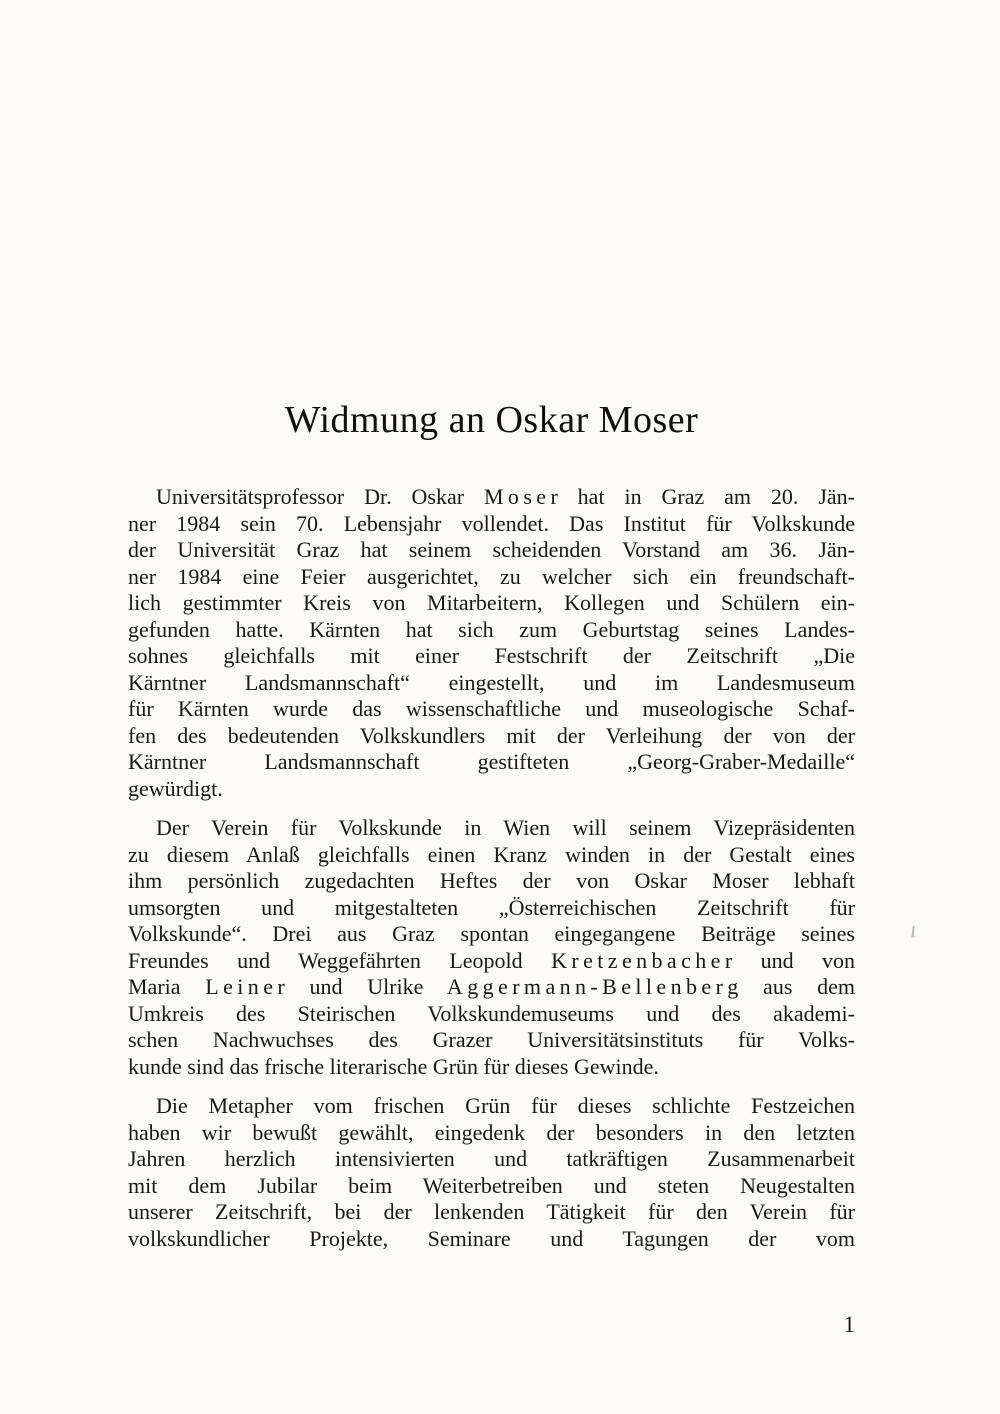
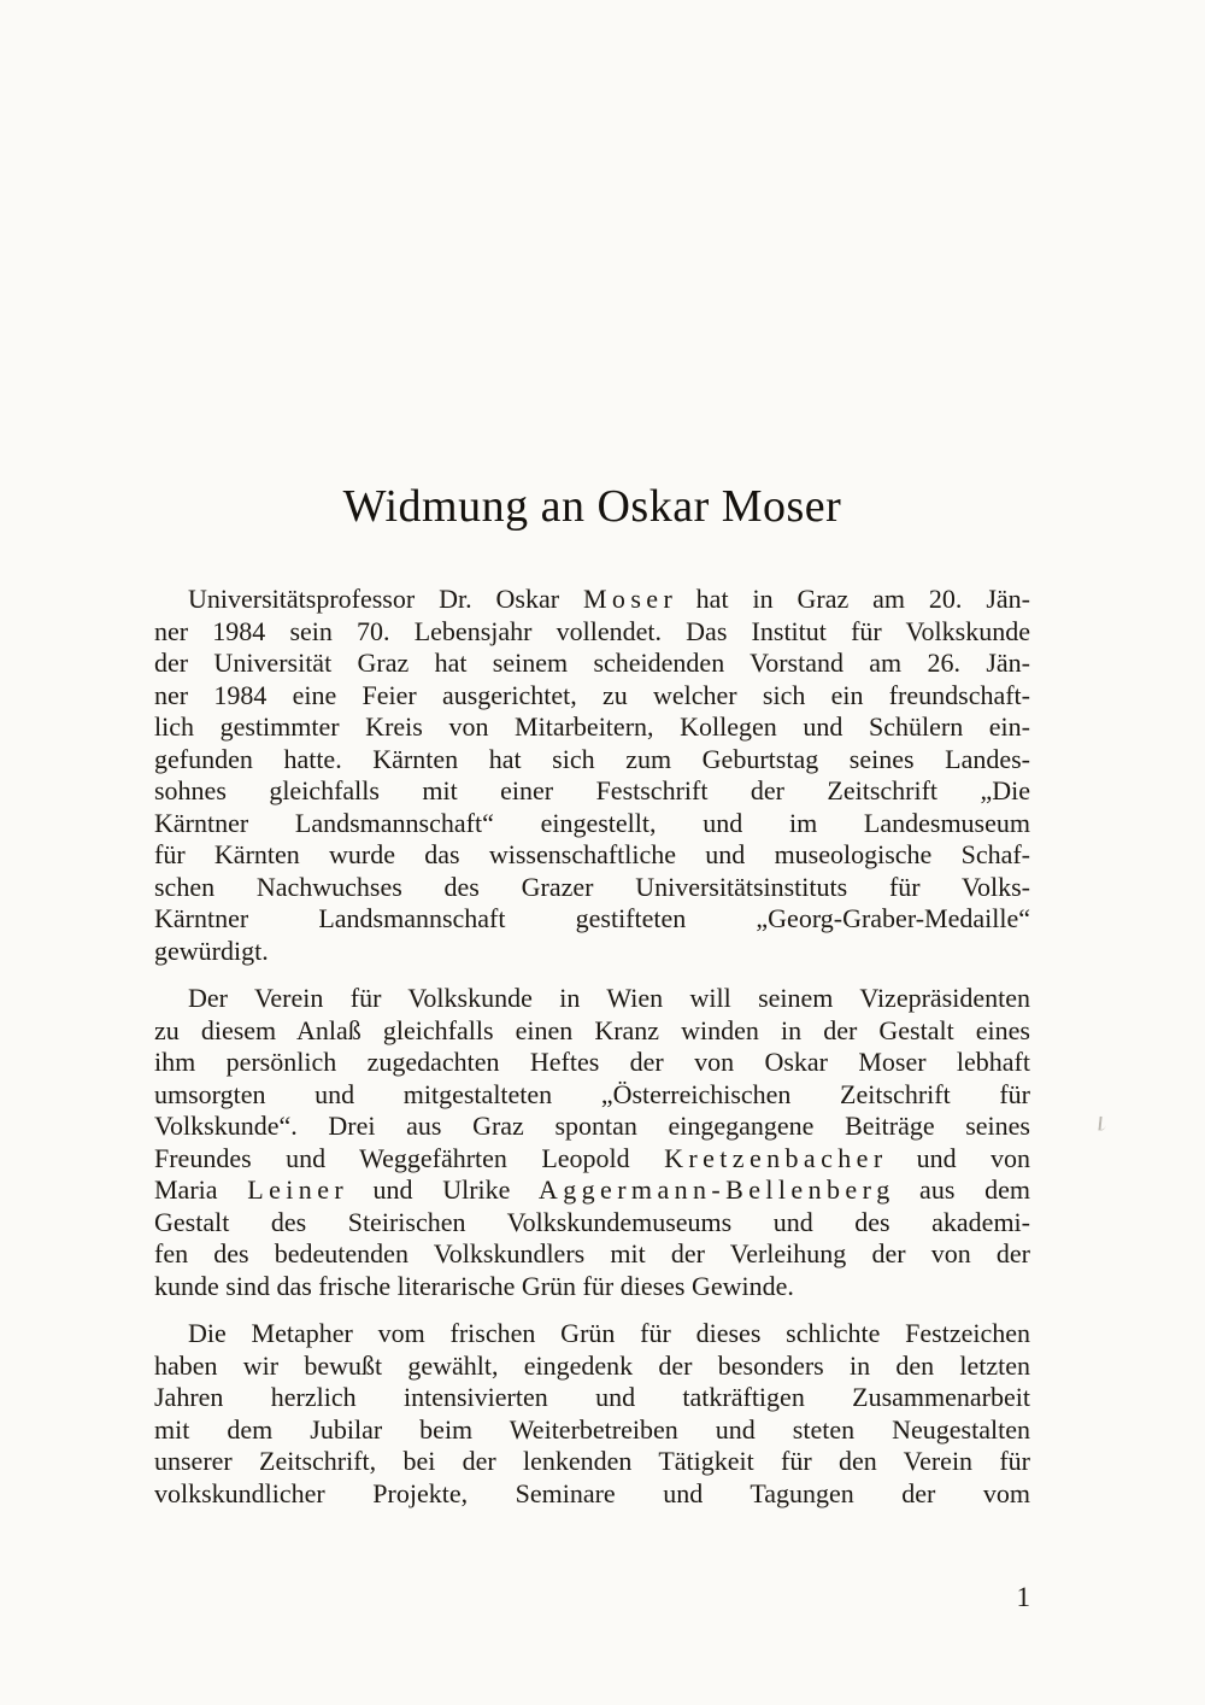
  Widmung an Oskar Moser
  Universitätsprofessor Dr. Oskar M o s e r hat in Graz am 20. Jän-
  ner 1984 sein 70. Lebensjahr vollendet. Das Institut für Volkskunde
- der Universität Graz hat seinem scheidenden Vorstand am 36. Jän-
+ der Universität Graz hat seinem scheidenden Vorstand am 26. Jän-
  ner 1984 eine Feier ausgerichtet, zu welcher sich ein freundschaft-
  lich gestimmter Kreis von Mitarbeitern, Kollegen und Schülern ein-
  gefunden hatte. Kärnten hat sich zum Geburtstag seines Landes-
  sohnes gleichfalls mit einer Festschrift der Zeitschrift „Die
  Kärntner Landsmannschaft“ eingestellt, und im Landesmuseum
  für Kärnten wurde das wissenschaftliche und museologische Schaf-
- fen des bedeutenden Volkskundlers mit der Verleihung der von der
+ schen Nachwuchses des Grazer Universitätsinstituts für Volks-
  Kärntner Landsmannschaft gestifteten „Georg-Graber-Medaille“
  gewürdigt.
  Der Verein für Volkskunde in Wien will seinem Vizepräsidenten
  zu diesem Anlaß gleichfalls einen Kranz winden in der Gestalt eines
  ihm persönlich zugedachten Heftes der von Oskar Moser lebhaft
  umsorgten und mitgestalteten „Österreichischen Zeitschrift für
  Volkskunde“. Drei aus Graz spontan eingegangene Beiträge seines
  Freundes und Weggefährten Leopold K r e t z e n b a c h e r und von
  Maria L e i n e r und Ulrike A g g e r m a n n - B e l l e n b e r g aus dem
- Umkreis des Steirischen Volkskundemuseums und des akademi-
+ Gestalt des Steirischen Volkskundemuseums und des akademi-
- schen Nachwuchses des Grazer Universitätsinstituts für Volks-
+ fen des bedeutenden Volkskundlers mit der Verleihung der von der
  kunde sind das frische literarische Grün für dieses Gewinde.
  Die Metapher vom frischen Grün für dieses schlichte Festzeichen
  haben wir bewußt gewählt, eingedenk der besonders in den letzten
  Jahren herzlich intensivierten und tatkräftigen Zusammenarbeit
  mit dem Jubilar beim Weiterbetreiben und steten Neugestalten
  unserer Zeitschrift, bei der lenkenden Tätigkeit für den Verein für
  volkskundlicher Projekte, Seminare und Tagungen der vom
  1
